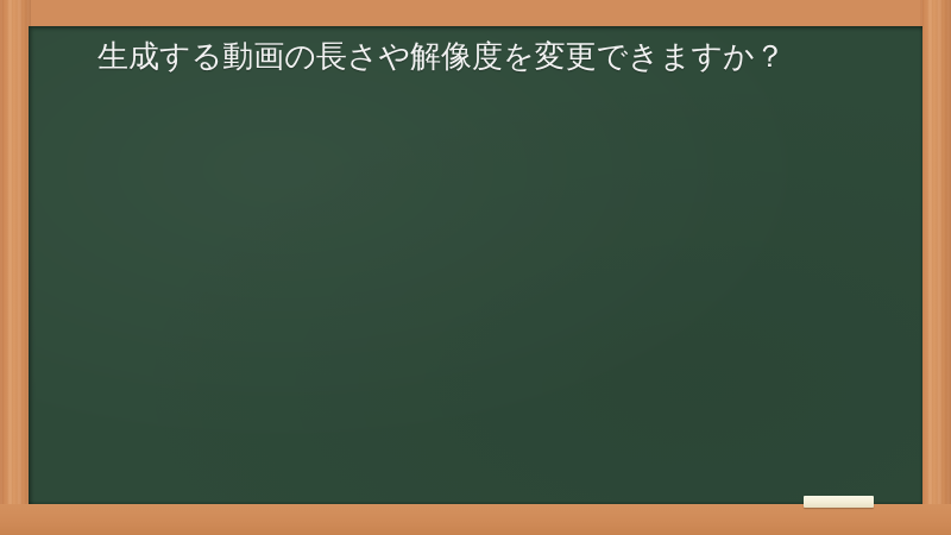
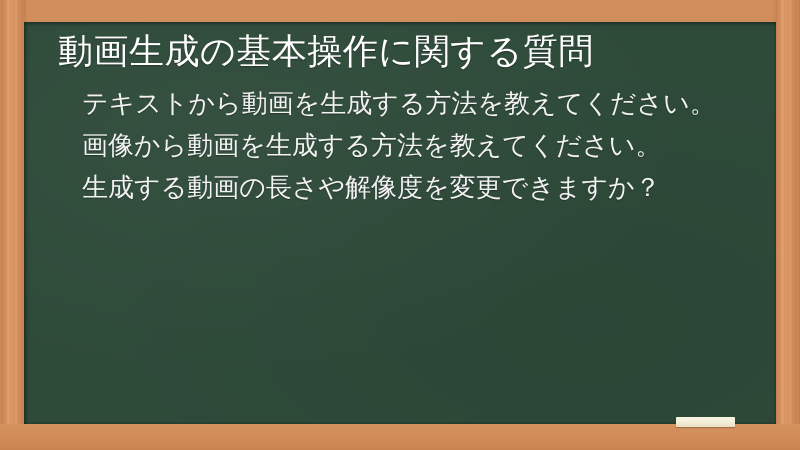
+ 動画生成の基本操作に関する質問
+ テキストから動画を生成する方法を教えてください。
+ 画像から動画を生成する方法を教えてください。
  生成する動画の長さや解像度を変更できますか？
